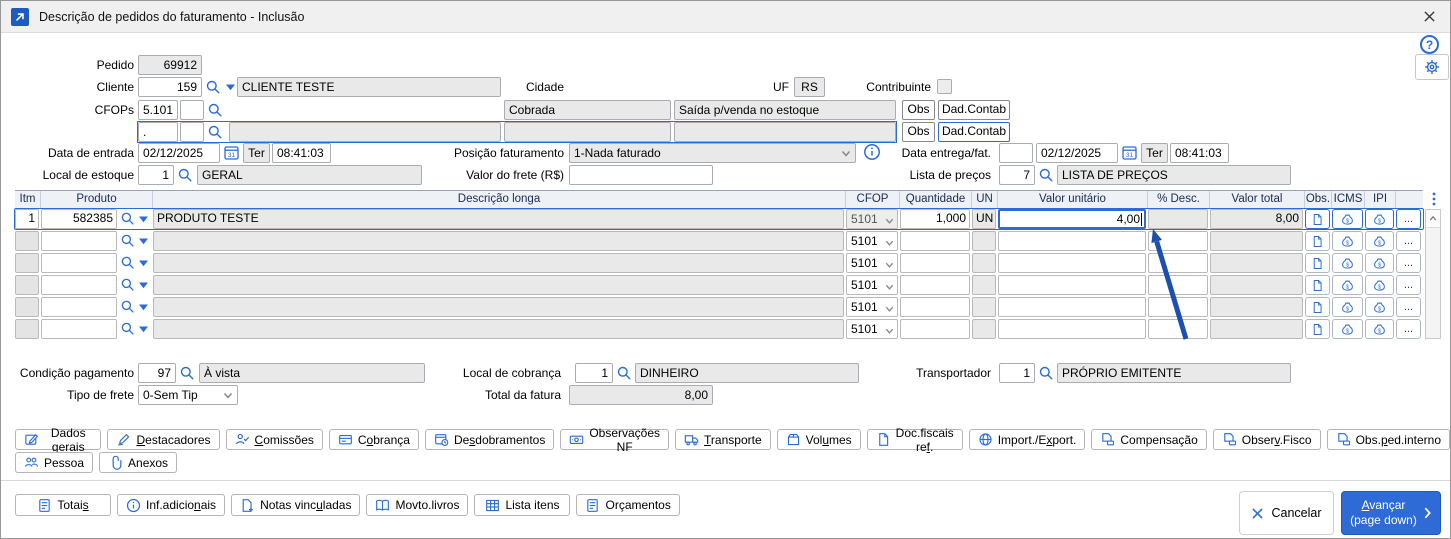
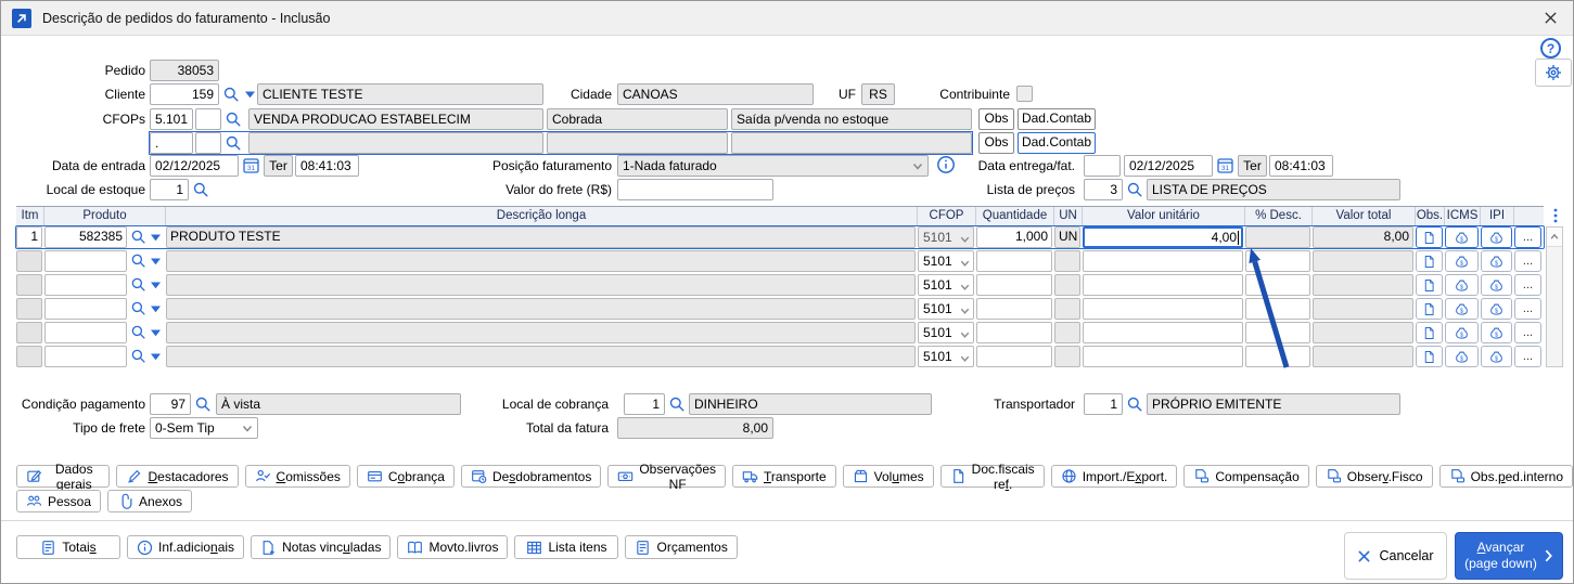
  Descrição de pedidos do faturamento - Inclusão
  ?
  Pedido
- 69912
+ 38053
  Cliente
  159
  CLIENTE TESTE
  Cidade
+ CANOAS
  UF
  RS
  Contribuinte
  CFOPs
  Data de entrada
  02/12/2025
  Ter
  08:41:03
  Posição faturamento
  1-Nada faturado
  Data entrega/fat.
  02/12/2025
  Ter
  08:41:03
  Local de estoque
  1
- GERAL
  Valor do frete (R$)
  Lista de preços
- 7
+ 3
  LISTA DE PREÇOS
  Condição pagamento
  97
  À vista
  Local de cobrança
  1
  DINHEIRO
  Transportador
  1
  PRÓPRIO EMITENTE
  Tipo de frete
  0-Sem Tip
  Total da fatura
  8,00
  Cancelar
  Avançar
  (page down)
  5.101
+ VENDA PRODUCAO ESTABELECIM
  Cobrada
  Saída p/venda no estoque
  Obs
  Dad.Contab
  .
  Obs
  Dad.Contab
  Itm
  Produto
  Descrição longa
  CFOP
  Quantidade
  UN
  Valor unitário
  % Desc.
  Valor total
  Obs.
  ICMS
  IPI
  1
  582385
  PRODUTO TESTE
  5101
  1,000
  UN
  4,00
  8,00
  ...
  5101
  ...
  5101
  ...
  5101
  ...
  5101
  ...
  5101
  ...
  Dados gerais
  Destacadores
  Comissões
  Cobrança
  Desdobramentos
  Observações NF
  Transporte
  Volumes
  Doc.fiscais ref.
  Import./Export.
  Compensação
  Observ.Fisco
  Obs.ped.interno
  Pessoa
  Anexos
  Totais
  Inf.adicionais
  Notas vinculadas
  Movto.livros
  Lista itens
  Orçamentos
